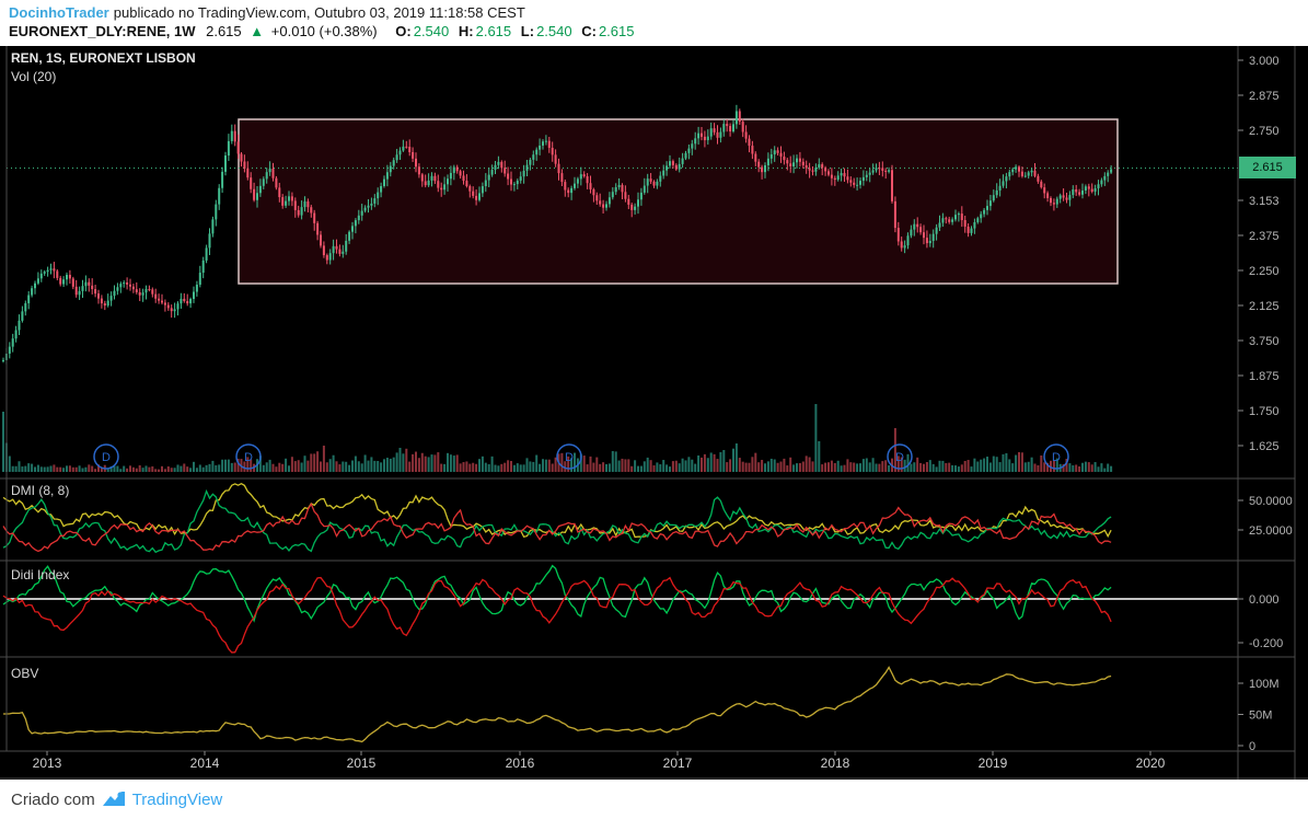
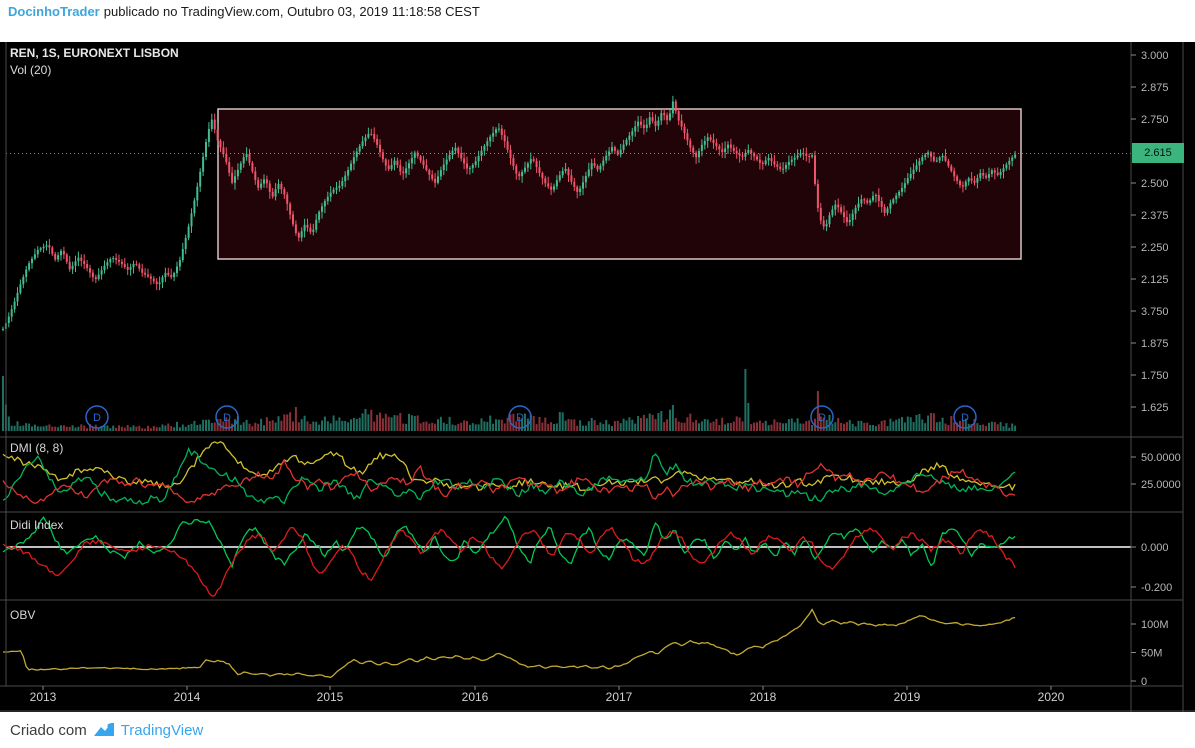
  DocinhoTrader publicado no TradingView.com, Outubro 03, 2019 11:18:58 CEST
- EURONEXT_DLY:RENE, 1W 2.615 ▲ +0.010 (+0.38%) O: 2.540 H: 2.615 L: 2.540 C: 2.615
  D
  D
  D
  D
  D
  3.000
  2.875
  2.750
- 3.153
+ 2.500
  2.375
  2.250
  2.125
  3.750
  1.875
  1.750
  1.625
  50.0000
  25.0000
  0.000
  -0.200
  100M
  50M
  0
  2013
  2014
  2015
  2016
  2017
  2018
  2019
  2020
  REN, 1S, EURONEXT LISBON
  Vol (20)
  DMI (8, 8)
  Didi Index
  OBV
  2.615
  Criado com
  TradingView
